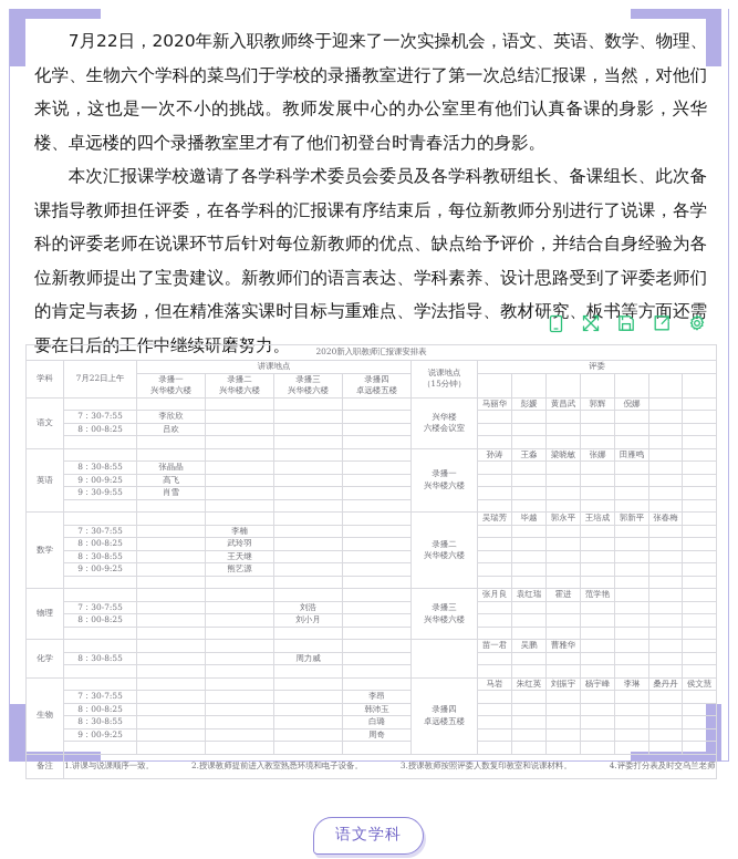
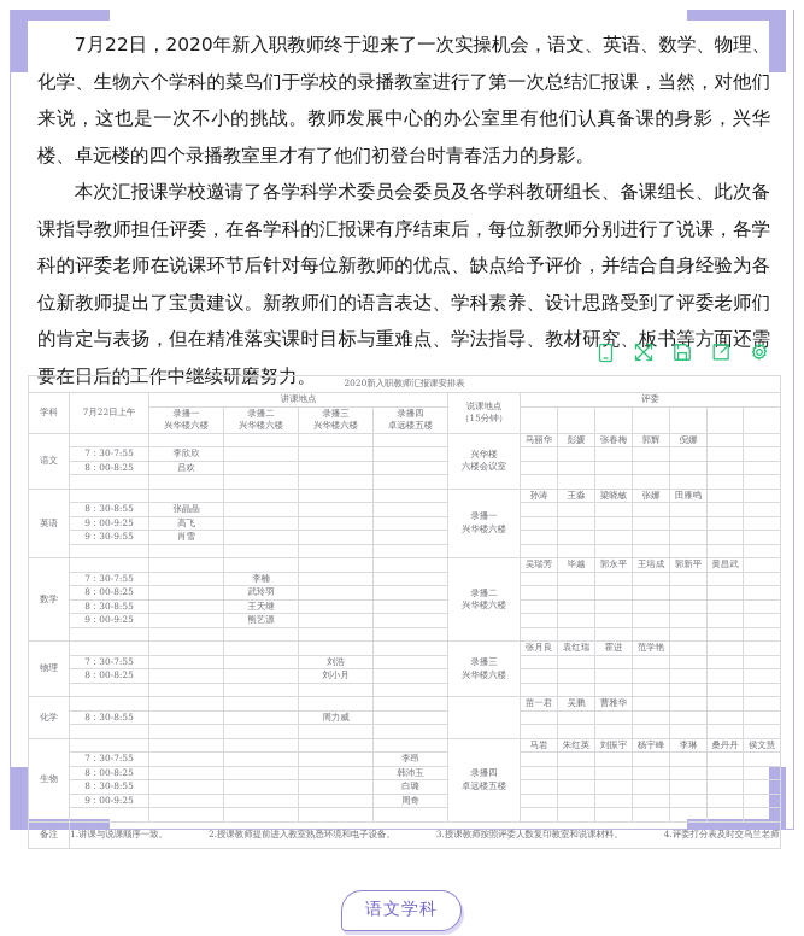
  7月22日，2020年新入职教师终于迎来了一次实操机会，语文、英语、数学、物理、化学、生物六个学科的菜鸟们于学校的录播教室进行了第一次总结汇报课，当然，对他们来说，这也是一次不小的挑战。教师发展中心的办公室里有他们认真备课的身影，兴华楼、卓远楼的四个录播教室里才有了他们初登台时青春活力的身影。
  本次汇报课学校邀请了各学科学术委员会委员及各学科教研组长、备课组长、此次备课指导教师担任评委，在各学科的汇报课有序结束后，每位新教师分别进行了说课，各学科的评委老师在说课环节后针对每位新教师的优点、缺点给予评价，并结合自身经验为各位新教师提出了宝贵建议。新教师们的语言表达、学科素养、设计思路受到了评委老师们的肯定与表扬，但在精准落实课时目标与重难点、学法指导、教材研究、板书等方面还需要在日后的工作中继续研磨努力。
  2020新入职教师汇报课安排表
  学科	7月22日上午	讲课地点	说课地点（15分钟）	评委
  录播一兴华楼六楼	录播二兴华楼六楼	录播三兴华楼六楼	录播四卓远楼五楼
- 语文						兴华楼六楼会议室	马丽华	彭媛	黄昌武	郭辉	倪娜
+ 语文						兴华楼六楼会议室	马丽华	彭媛	张春梅	郭辉	倪娜
  7：30-7:55	李欣欣
  8：00-8:25	吕欢
  英语						录播一兴华楼六楼	孙涛	王淼	梁晓敏	张娜	田雁鸣
  8：30-8:55	张晶晶
  9：00-9:25	高飞
  9：30-9:55	肖雪
- 数学						录播二兴华楼六楼	吴瑞芳	毕越	郭永平	王培成	郭新平	张春梅
+ 数学						录播二兴华楼六楼	吴瑞芳	毕越	郭永平	王培成	郭新平	黄昌武
  7：30-7:55		李楠
  8：00-8:25		武玲羽
  8：30-8:55		王天继
  9：00-9:25		熊艺源
  物理						录播三兴华楼六楼	张月良	袁红瑞	霍进	范学艳
  7：30-7:55			刘浩
  8：00-8:25			刘小月
  化学							苗一君	吴鹏	曹雅华
  8：30-8:55			周力威
  生物						录播四卓远楼五楼	马岩	朱红英	刘振宇	杨宇峰	李琳	桑丹丹	侯文慧
  7：30-7:55				李昂
  8：00-8:25				韩沛玉
  8：30-8:55				白璐
  9：00-9:25				周奇
  备注	1.讲课与说课顺序一致。 2.授课教师提前进入教室熟悉环境和电子设备。 3.授课教师按照评委人数复印教室和说课材料。 4.评委打分表及时交乌兰老师
  语文学科
